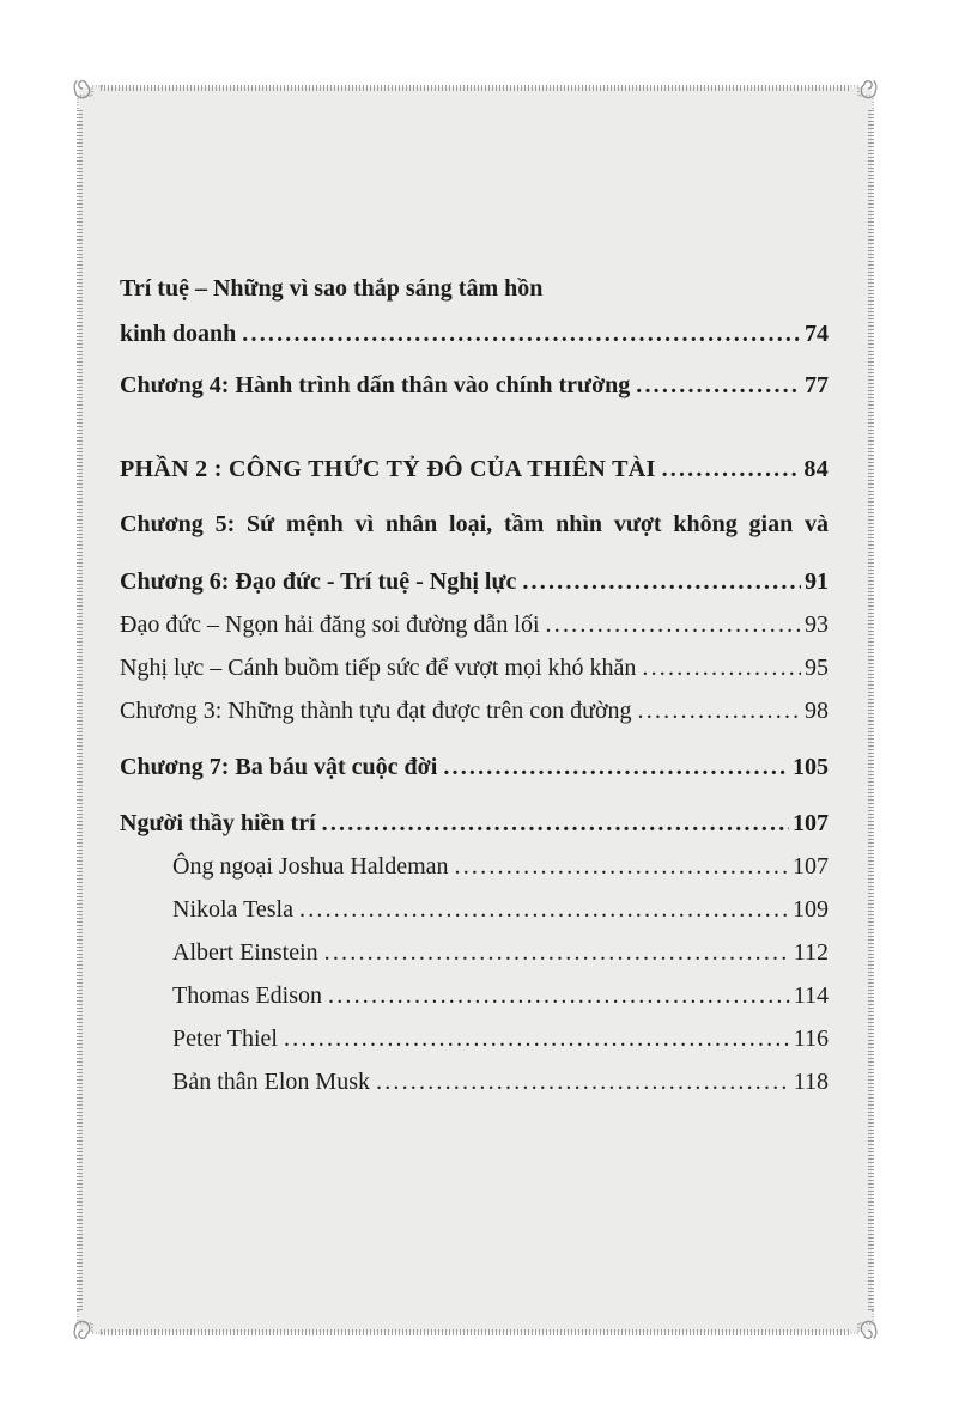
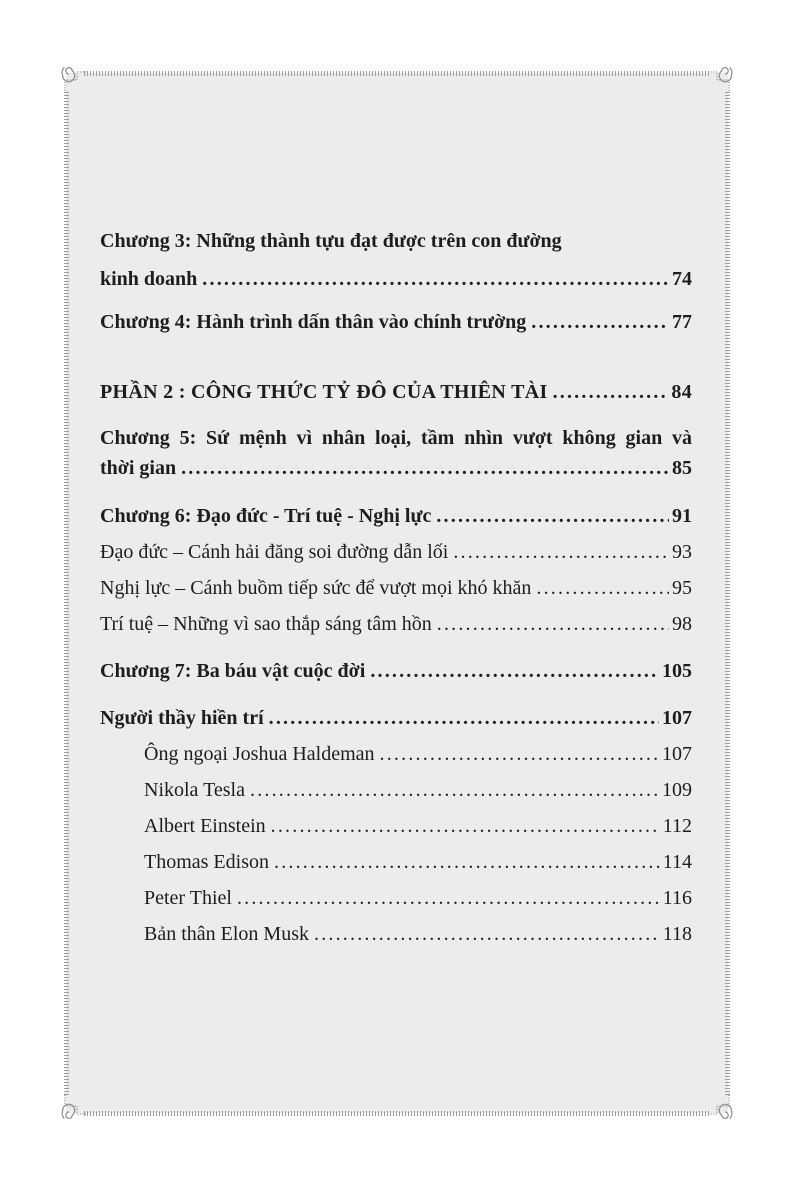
- Trí tuệ – Những vì sao thắp sáng tâm hồn
+ Chương 3: Những thành tựu đạt được trên con đường
  kinh doanh
  74
  Chương 4: Hành trình dấn thân vào chính trường
  77
  PHẦN 2 : CÔNG THỨC TỶ ĐÔ CỦA THIÊN TÀI
  84
  Chương 5: Sứ mệnh vì nhân loại, tầm nhìn vượt không gian và
+ thời gian
+ 85
  Chương 6: Đạo đức - Trí tuệ - Nghị lực
  91
- Đạo đức – Ngọn hải đăng soi đường dẫn lối
+ Đạo đức – Cánh hải đăng soi đường dẫn lối
  93
  Nghị lực – Cánh buồm tiếp sức để vượt mọi khó khăn
  95
- Chương 3: Những thành tựu đạt được trên con đường
+ Trí tuệ – Những vì sao thắp sáng tâm hồn
  98
  Chương 7: Ba báu vật cuộc đời
  105
  Người thầy hiền trí
  107
  Ông ngoại Joshua Haldeman
  107
  Nikola Tesla
  109
  Albert Einstein
  112
  Thomas Edison
  114
  Peter Thiel
  116
  Bản thân Elon Musk
  118
